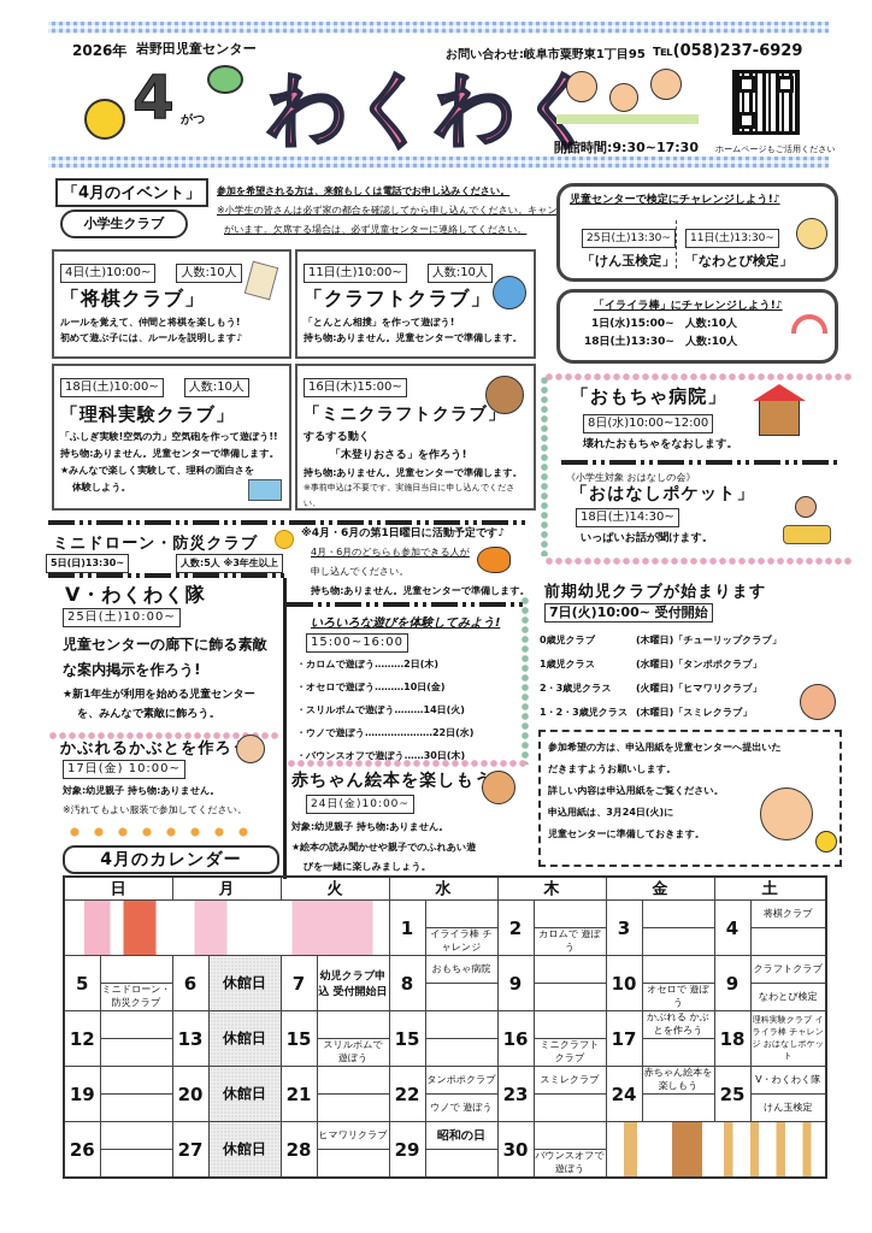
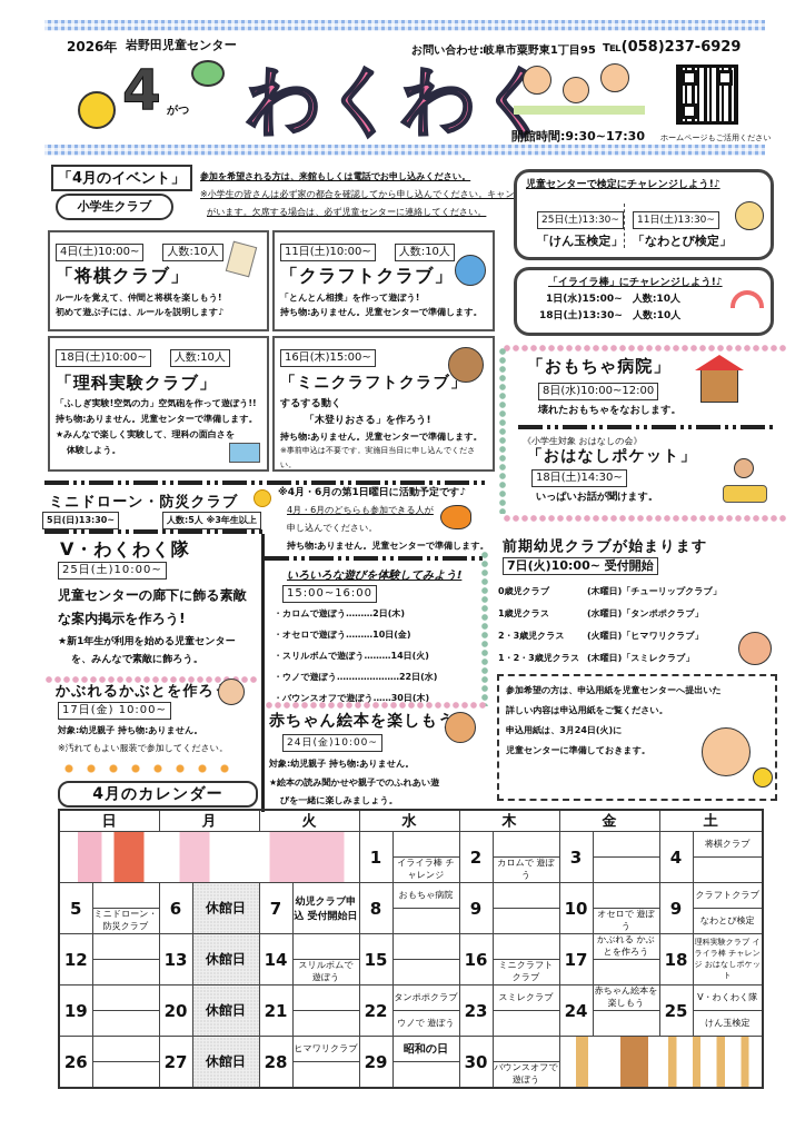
  2026年
  岩野田児童センター
  4
  がつ
  わくわく
  お問い合わせ:岐阜市粟野東1丁目95
  ℡(058)237-6929
  開館時間:9:30~17:30
  ホームページもご活用ください
  「4月のイベント」
  小学生クラブ
  参加を希望される方は、来館もしくは電話でお申し込みください。
  ※小学生の皆さんは必ず家の都合を確認してから申し込んでください。キャン
  がいます。欠席する場合は、必ず児童センターに連絡してください。
  4日(土)10:00~ 人数:10人
  「将棋クラブ」
  ルールを覚えて、仲間と将棋を楽しもう!
  初めて遊ぶ子には、ルールを説明します♪
  11日(土)10:00~ 人数:10人
  「クラフトクラブ」
  「とんとん相撲」を作って遊ぼう!
  持ち物:ありません。児童センターで準備します。
  18日(土)10:00~ 人数:10人
  「理科実験クラブ」
  「ふしぎ実験!空気の力」空気砲を作って遊ぼう!!
  持ち物:ありません。児童センターで準備します。
  ★みんなで楽しく実験して、理科の面白さを
  体験しよう。
  16日(木)15:00~
  「ミニクラフトクラブ」
  するする動く
  「木登りおさる」を作ろう!
  持ち物:ありません。児童センターで準備します。
  ※事前申込は不要です。実施日当日に申し込んでください。
  児童センターで検定にチャレンジしよう!♪
  25日(土)13:30~
  「けん玉検定」
  11日(土)13:30~
  「なわとび検定」
  「イライラ棒」にチャレンジしよう!♪
  1日(水)15:00~ 人数:10人
  18日(土)13:30~ 人数:10人
  「おもちゃ病院」
  8日(水)10:00~12:00
  壊れたおもちゃをなおします。
  《小学生対象 おはなしの会》
  「おはなしポケット」
  18日(土)14:30~
  いっぱいお話が聞けます。
  ミニドローン・防災クラブ
  5日(日)13:30~
  人数:5人 ※3年生以上
  ※4月・6月の第1日曜日に活動予定です♪
  4月・6月のどちらも参加できる人が
  申し込んでください。
  持ち物:ありません。児童センターで準備します。
  V・わくわく隊
  25日(土)10:00~
  児童センターの廊下に飾る素敵
  な案内掲示を作ろう!
  ★新1年生が利用を始める児童センター
  を、みんなで素敵に飾ろう。
  いろいろな遊びを体験してみよう!
  15:00~16:00
  ・カロムで遊ぼう………2日(木)
  ・オセロで遊ぼう………10日(金)
  ・スリルボムで遊ぼう………14日(火)
  ・ウノで遊ぼう…………………22日(水)
  ・バウンスオフで遊ぼう……30日(木)
  かぶれるかぶとを作ろ
  17日(金) 10:00~
  対象:幼児親子 持ち物:ありません。
  ※汚れてもよい服装で参加してください。
  赤ちゃん絵本を楽しも
  24日(金)10:00~
  対象:幼児親子 持ち物:ありません。
  ★絵本の読み聞かせや親子でのふれあい遊
  びを一緒に楽しみましょう。
  前期幼児クラブが始まります
  7日(火)10:00~ 受付開始
  0歳児クラブ (木曜日)「チューリップクラブ」
  1歳児クラス (水曜日)「タンポポクラブ」
  2・3歳児クラス (火曜日)「ヒマワリクラブ」
  1・2・3歳児クラス (木曜日)「スミレクラブ」
  参加希望の方は、申込用紙を児童センターへ提出いた
- だきますようお願いします。
  詳しい内容は申込用紙をご覧ください。
  申込用紙は、3月24日(火)に
  児童センターに準備しておきます。
  4月のカレンダー
  日	月	火	水	木	金	土
  	1		2		3		4	将棋クラブ
  イライラ棒 チャレンジ	カロムで 遊ぼう
  5		6	休館日	7	幼児クラブ申込 受付開始日	8	おもちゃ病院	9		10		9	クラフトクラブ
  ミニドローン・ 防災クラブ			オセロで 遊ぼう	なわとび検定
- 12		13	休館日	15		15		16		17	かぶれる かぶとを作ろう	18	理科実験クラブ イライラ棒 チャレンジ おはなしポケット
+ 12		13	休館日	14		15		16		17	かぶれる かぶとを作ろう	18	理科実験クラブ イライラ棒 チャレンジ おはなしポケット
  	スリルボムで 遊ぼう		ミニクラフト クラブ
  19		20	休館日	21		22	タンポポクラブ	23	スミレクラブ	24	赤ちゃん絵本を 楽しもう	25	V・わくわく隊
  		ウノで 遊ぼう			けん玉検定
  26		27	休館日	28	ヒマワリクラブ	29	昭和の日	30
  			バウンスオフで 遊ぼう
